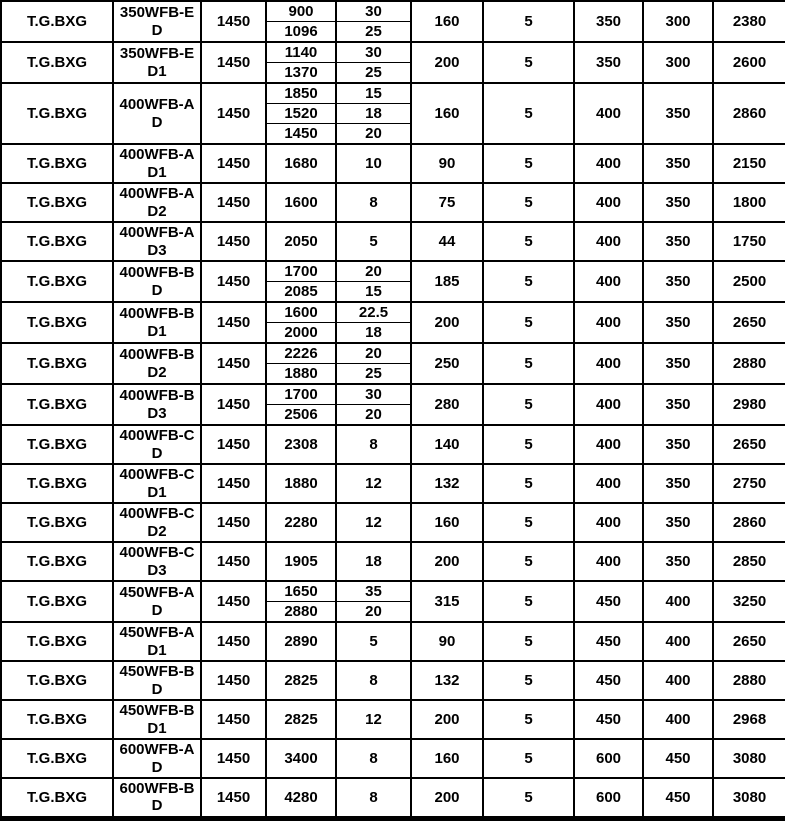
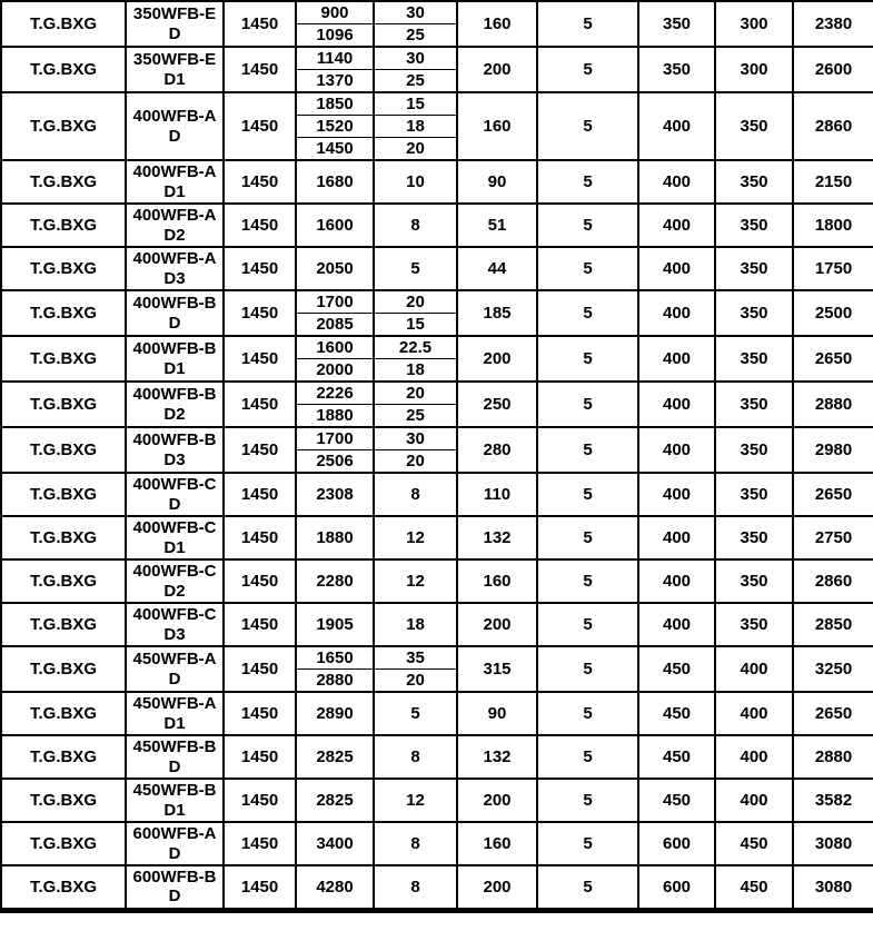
  T.G.BXG	350WFB-ED	1450	900	30	160	5	350	300	2380
  1096	25
  T.G.BXG	350WFB-ED1	1450	1140	30	200	5	350	300	2600
  1370	25
  T.G.BXG	400WFB-AD	1450	1850	15	160	5	400	350	2860
  1520	18
  1450	20
  T.G.BXG	400WFB-AD1	1450	1680	10	90	5	400	350	2150
- T.G.BXG	400WFB-AD2	1450	1600	8	75	5	400	350	1800
+ T.G.BXG	400WFB-AD2	1450	1600	8	51	5	400	350	1800
  T.G.BXG	400WFB-AD3	1450	2050	5	44	5	400	350	1750
  T.G.BXG	400WFB-BD	1450	1700	20	185	5	400	350	2500
  2085	15
  T.G.BXG	400WFB-BD1	1450	1600	22.5	200	5	400	350	2650
  2000	18
  T.G.BXG	400WFB-BD2	1450	2226	20	250	5	400	350	2880
  1880	25
  T.G.BXG	400WFB-BD3	1450	1700	30	280	5	400	350	2980
  2506	20
- T.G.BXG	400WFB-CD	1450	2308	8	140	5	400	350	2650
+ T.G.BXG	400WFB-CD	1450	2308	8	110	5	400	350	2650
  T.G.BXG	400WFB-CD1	1450	1880	12	132	5	400	350	2750
  T.G.BXG	400WFB-CD2	1450	2280	12	160	5	400	350	2860
  T.G.BXG	400WFB-CD3	1450	1905	18	200	5	400	350	2850
  T.G.BXG	450WFB-AD	1450	1650	35	315	5	450	400	3250
  2880	20
  T.G.BXG	450WFB-AD1	1450	2890	5	90	5	450	400	2650
  T.G.BXG	450WFB-BD	1450	2825	8	132	5	450	400	2880
- T.G.BXG	450WFB-BD1	1450	2825	12	200	5	450	400	2968
+ T.G.BXG	450WFB-BD1	1450	2825	12	200	5	450	400	3582
  T.G.BXG	600WFB-AD	1450	3400	8	160	5	600	450	3080
  T.G.BXG	600WFB-BD	1450	4280	8	200	5	600	450	3080
